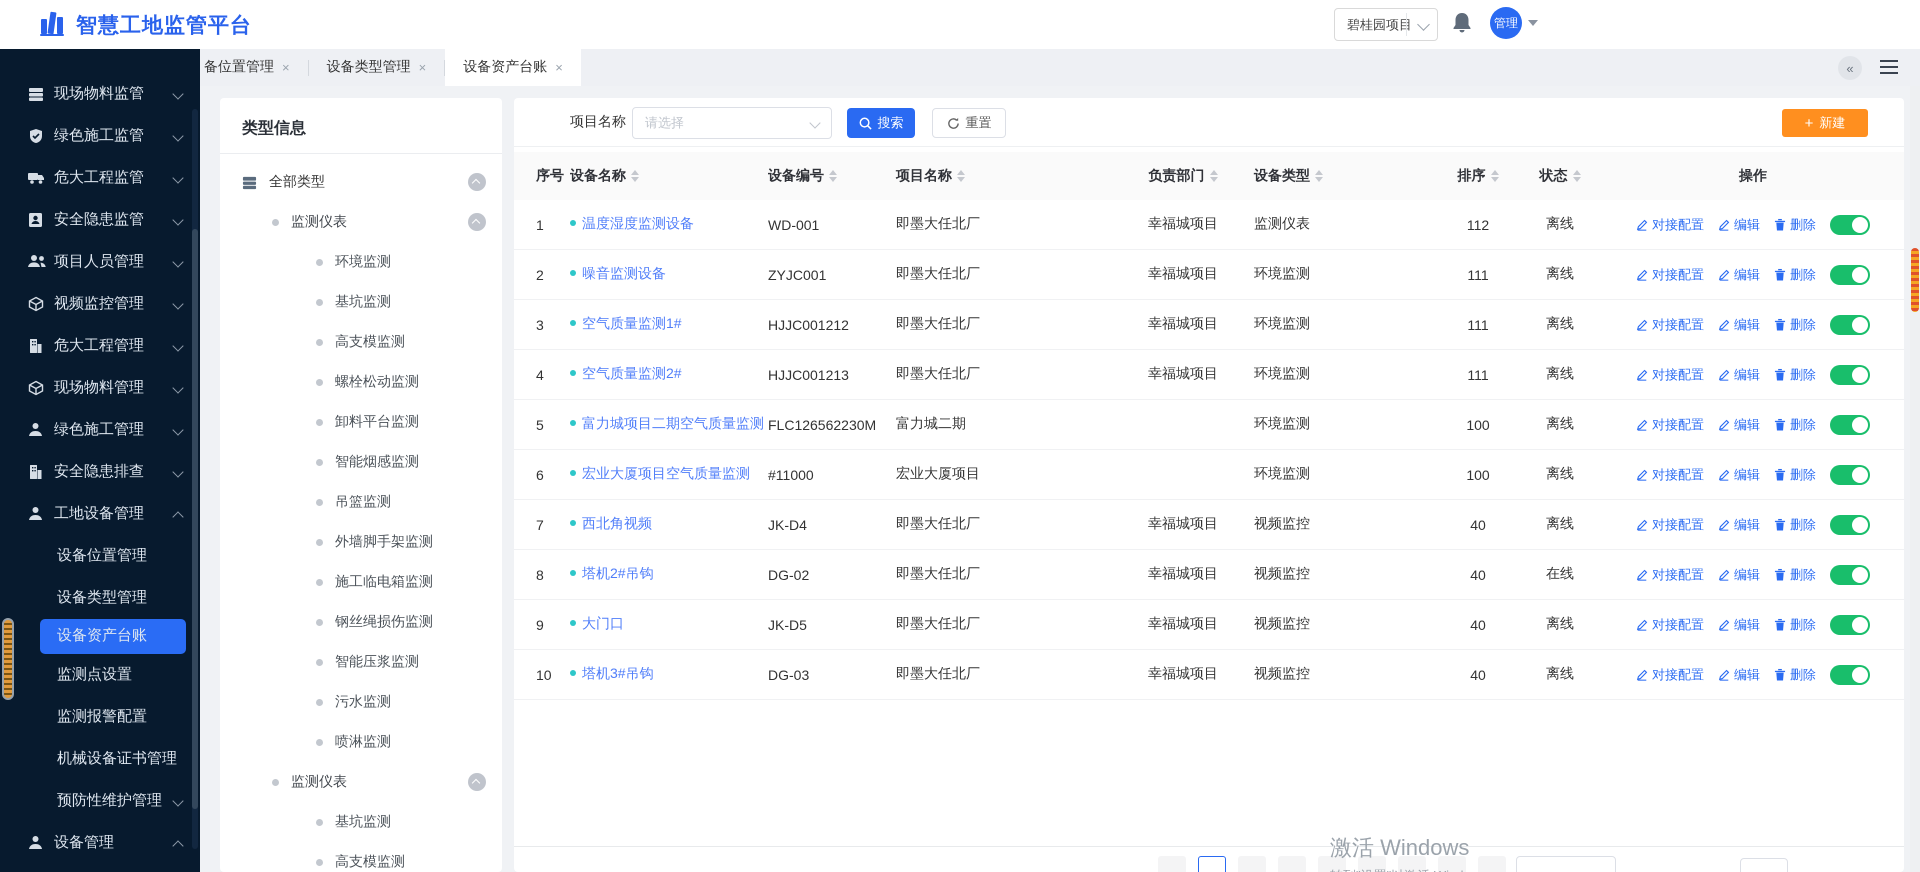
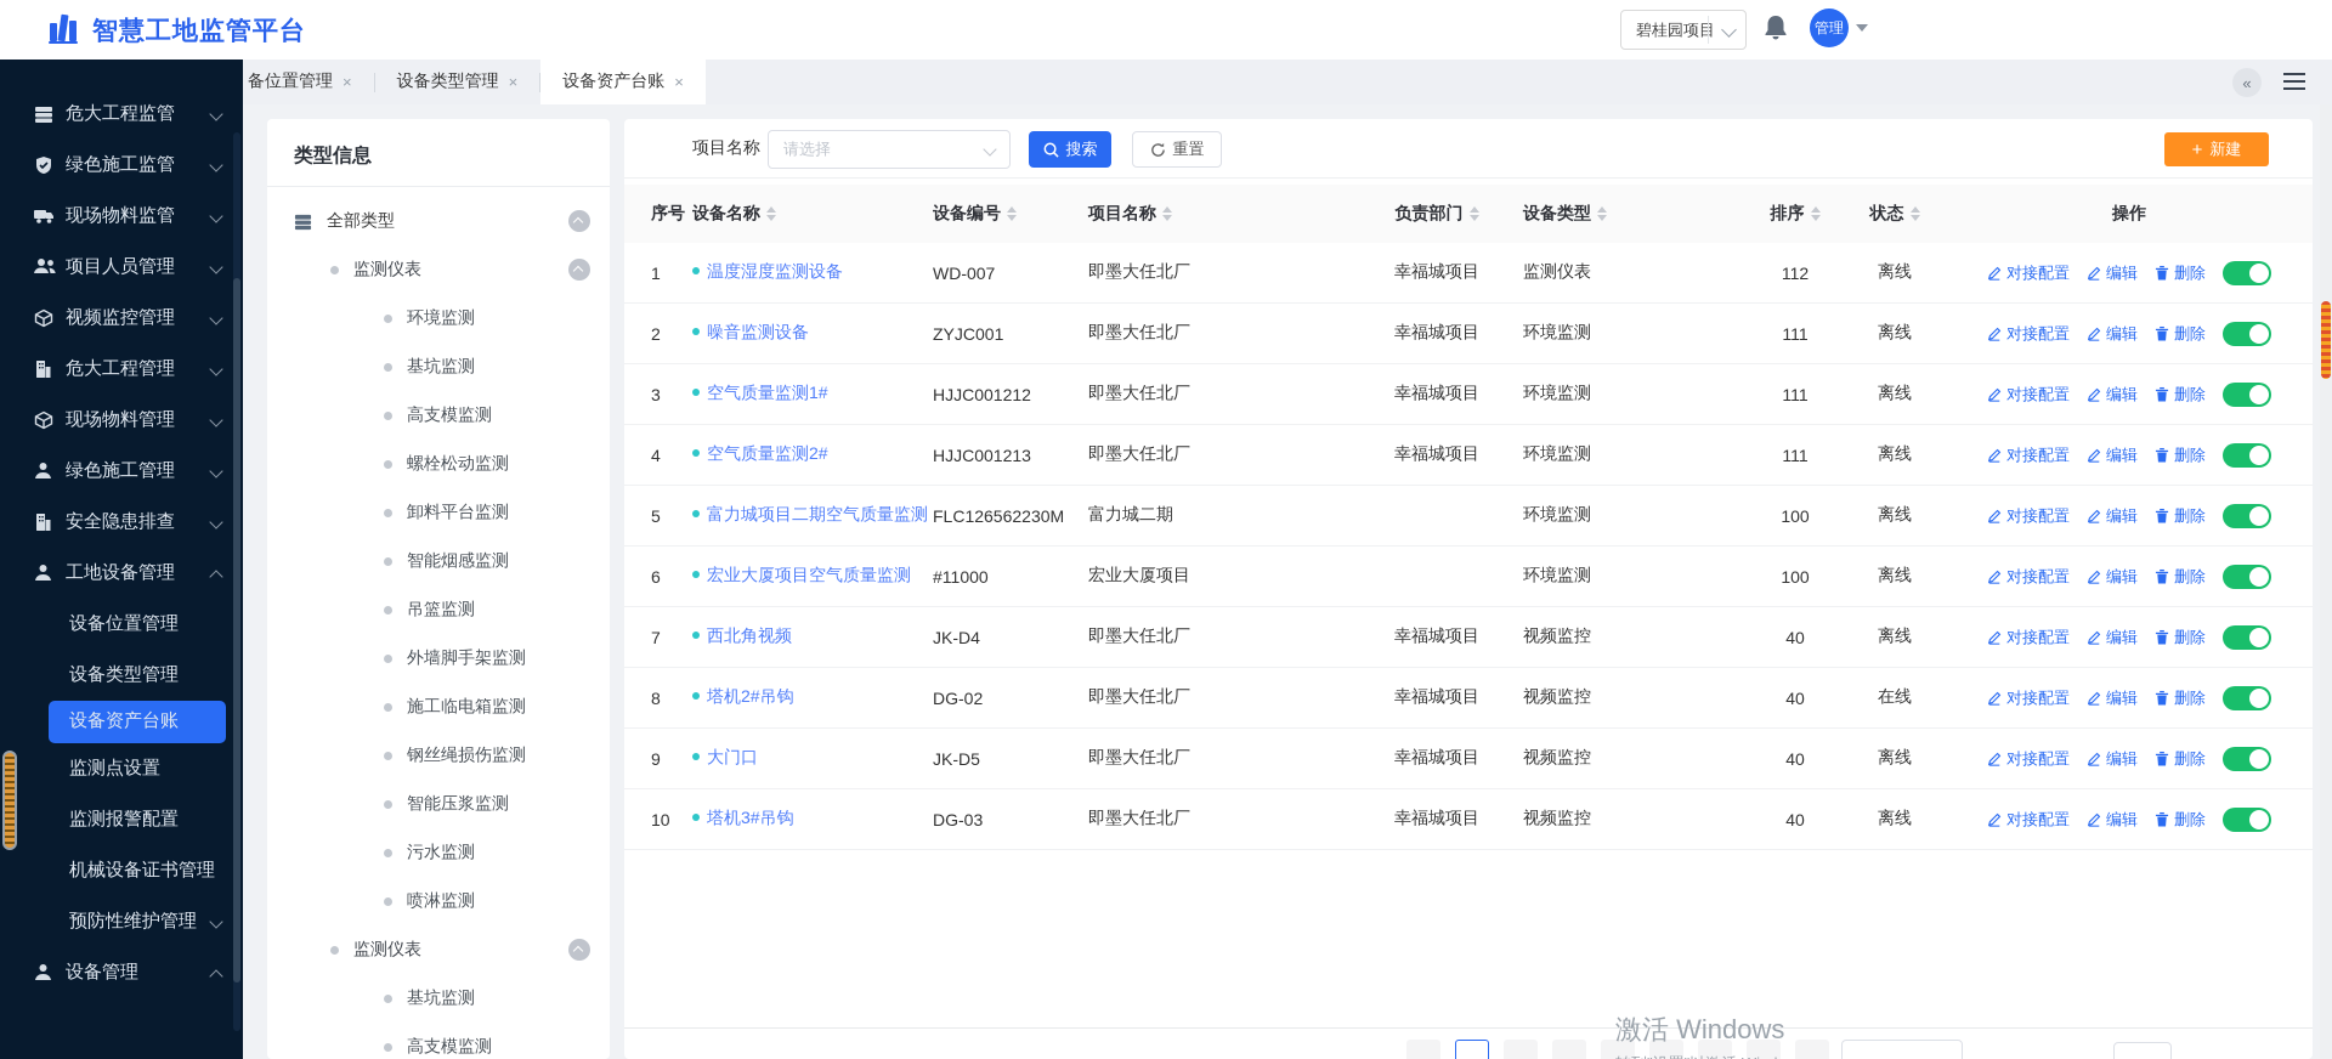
  智慧工地监管平台
  碧桂园项
  管理
- 现场物料监管
+ 危大工程监管
  绿色施工监管
- 危大工程监管
+ 现场物料监管
- 安全隐患监管
  项目人员管理
  视频监控管理
  危大工程管理
  现场物料管理
  绿色施工管理
  安全隐患排查
  工地设备管理
  设备位置管理
  设备类型管理
  设备资产台账
  监测点设置
  监测报警配置
  机械设备证书管理
  预防性维护管理
  设备管理
  备位置管理
  ×
  设备类型管理
  ×
  设备资产台账
  ×
  «
  类型信息
  全部类型
  监测仪表
  环境监测
  基坑监测
  高支模监测
  螺栓松动监测
  卸料平台监测
  智能烟感监测
  吊篮监测
  外墙脚手架监测
  施工临电箱监测
  钢丝绳损伤监测
  智能压浆监测
  污水监测
  喷淋监测
  监测仪表
  基坑监测
  高支模监测
  项目名称
  请选择
  搜索
  重置
  +
  新建
  序号
  设备名称
  设备编号
  项目名称
  负责部门
  设备类型
  排序
  状态
  操作
  1
  温度湿度监测设备
- WD-001
+ WD-007
  即墨大任北厂
  幸福城项目
  监测仪表
  112
  离线
  对接配置
  编辑
  删除
  2
  噪音监测设备
  ZYJC001
  即墨大任北厂
  幸福城项目
  环境监测
  111
  离线
  对接配置
  编辑
  删除
  3
  空气质量监测1#
  HJJC001212
  即墨大任北厂
  幸福城项目
  环境监测
  111
  离线
  对接配置
  编辑
  删除
  4
  空气质量监测2#
  HJJC001213
  即墨大任北厂
  幸福城项目
  环境监测
  111
  离线
  对接配置
  编辑
  删除
  5
  富力城项目二期空气质量监测
  FLC126562230M
  富力城二期
  环境监测
  100
  离线
  对接配置
  编辑
  删除
  6
  宏业大厦项目空气质量监测
  #11000
  宏业大厦项目
  环境监测
  100
  离线
  对接配置
  编辑
  删除
  7
  西北角视频
  JK-D4
  即墨大任北厂
  幸福城项目
  视频监控
  40
  离线
  对接配置
  编辑
  删除
  8
  塔机2#吊钩
  DG-02
  即墨大任北厂
  幸福城项目
  视频监控
  40
  在线
  对接配置
  编辑
  删除
  9
  大门口
  JK-D5
  即墨大任北厂
  幸福城项目
  视频监控
  40
  离线
  对接配置
  编辑
  删除
  10
  塔机3#吊钩
  DG-03
  即墨大任北厂
  幸福城项目
  视频监控
  40
  离线
  对接配置
  编辑
  删除
  激活 Windows
